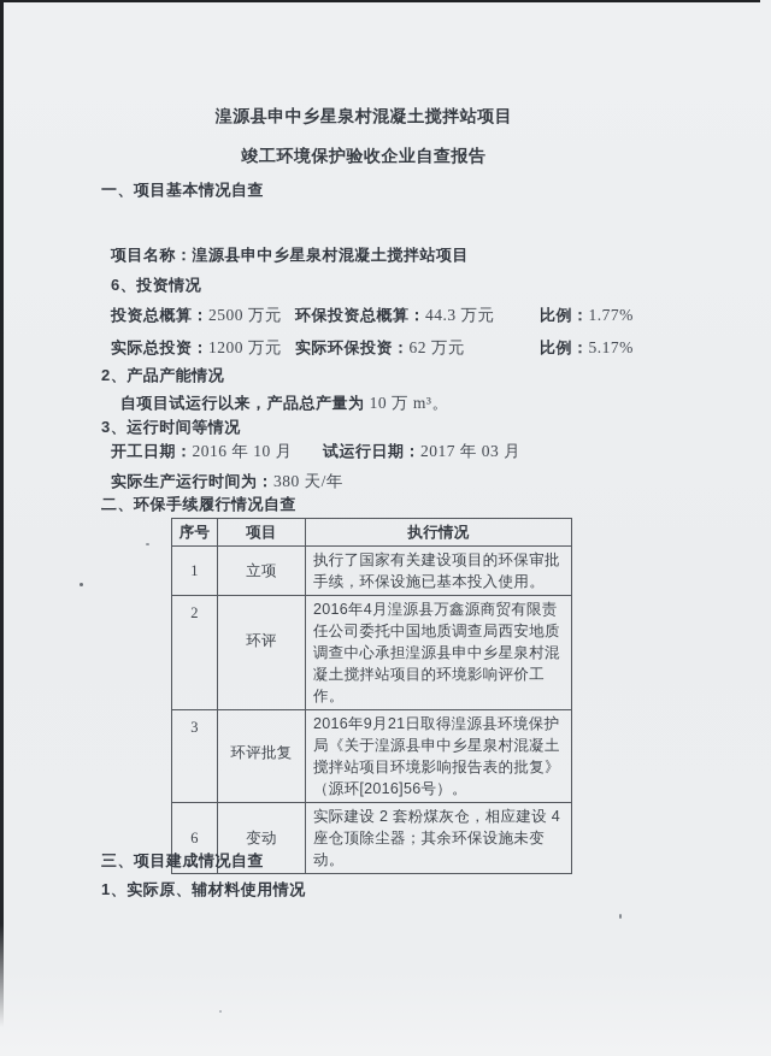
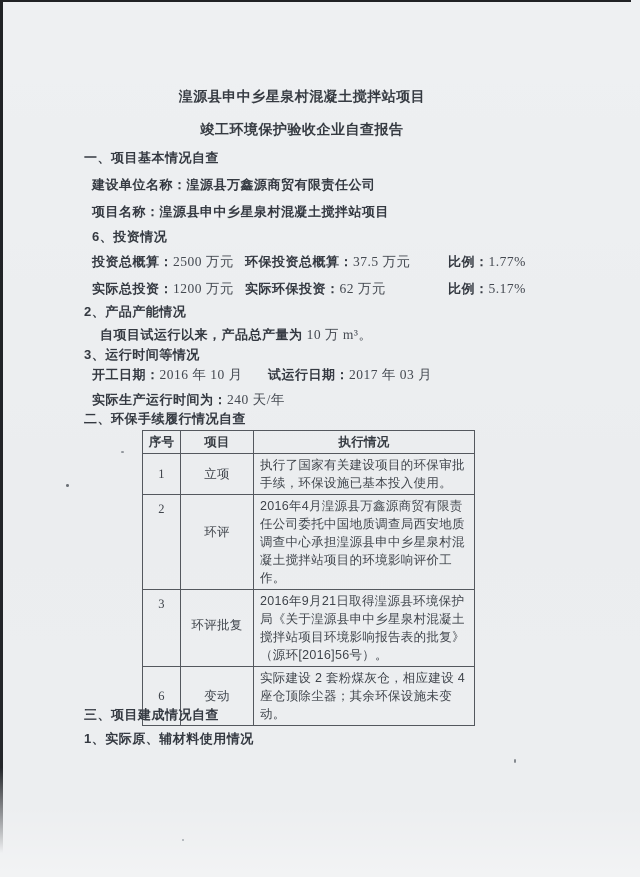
  湟源县申中乡星泉村混凝土搅拌站项目
  竣工环境保护验收企业自查报告
  一、项目基本情况自查
+ 建设单位名称：湟源县万鑫源商贸有限责任公司
  项目名称：湟源县申中乡星泉村混凝土搅拌站项目
  6、投资情况
  投资总概算：2500 万元
- 环保投资总概算：44.3 万元
+ 环保投资总概算：37.5 万元
  比例：1.77%
  实际总投资：1200 万元
  实际环保投资：62 万元
  比例：5.17%
  2、产品产能情况
  自项目试运行以来，产品总产量为 10 万 m³。
  3、运行时间等情况
  开工日期：2016 年 10 月
  试运行日期：2017 年 03 月
- 实际生产运行时间为：380 天/年
+ 实际生产运行时间为：240 天/年
  二、环保手续履行情况自查
  序号	项目	执行情况
  1	立项	执行了国家有关建设项目的环保审批手续，环保设施已基本投入使用。
  2	环评	2016年4月湟源县万鑫源商贸有限责任公司委托中国地质调查局西安地质调查中心承担湟源县申中乡星泉村混凝土搅拌站项目的环境影响评价工作。
  3	环评批复	2016年9月21日取得湟源县环境保护局《关于湟源县申中乡星泉村混凝土搅拌站项目环境影响报告表的批复》（源环[2016]56号）。
  6	变动	实际建设 2 套粉煤灰仓，相应建设 4 座仓顶除尘器；其余环保设施未变动。
  三、项目建成情况自查
  1、实际原、辅材料使用情况
